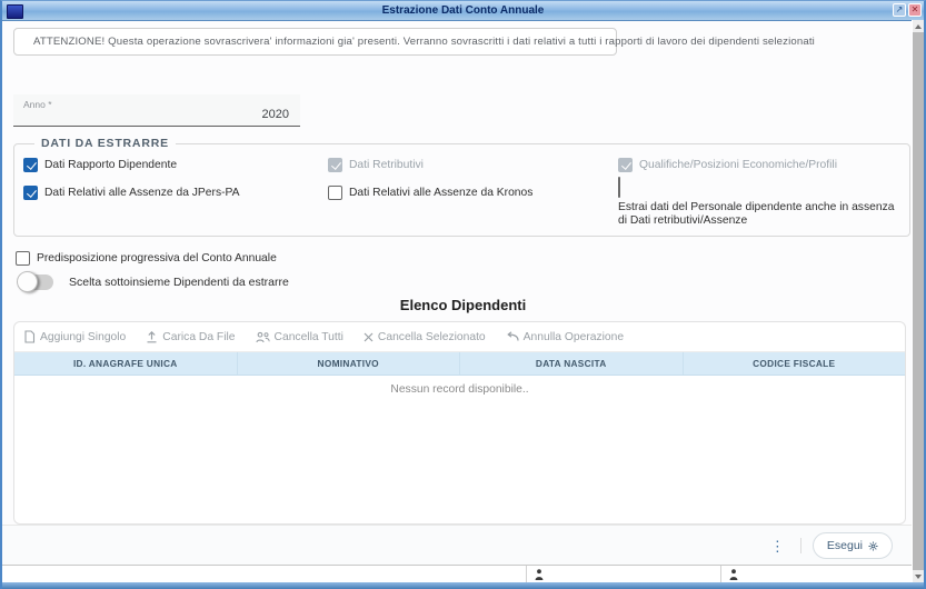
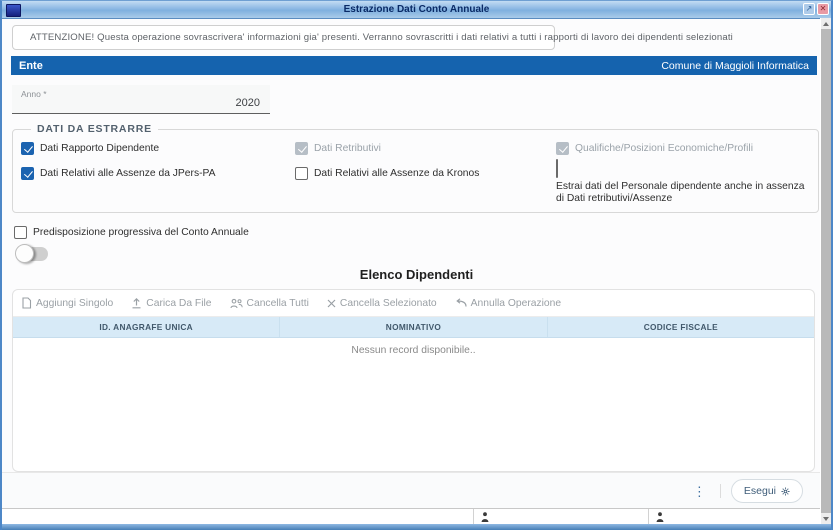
  Estrazione Dati Conto Annuale
  ↗
  ✕
  ATTENZIONE! Questa operazione sovrascrivera' informazioni gia' presenti. Verranno sovrascritti i dati relativi a tutti i rapporti di lavoro dei dipendenti selezionati
+ Ente
+ Comune di Maggioli Informatica
  Anno *
  2020
  DATI DA ESTRARRE
  Dati Rapporto Dipendente
  Dati Retributivi
  Qualifiche/Posizioni Economiche/Profili
  Dati Relativi alle Assenze da JPers-PA
  Dati Relativi alle Assenze da Kronos
  Estrai dati del Personale dipendente anche in assenza di Dati retributivi/Assenze
  Predisposizione progressiva del Conto Annuale
- Scelta sottoinsieme Dipendenti da estrarre
  Elenco Dipendenti
  Aggiungi Singolo
  Carica Da File
  Cancella Tutti
  Cancella Selezionato
  Annulla Operazione
  ID. ANAGRAFE UNICA
  NOMINATIVO
- DATA NASCITA
  CODICE FISCALE
  Nessun record disponibile..
  ⋮
  Esegui
